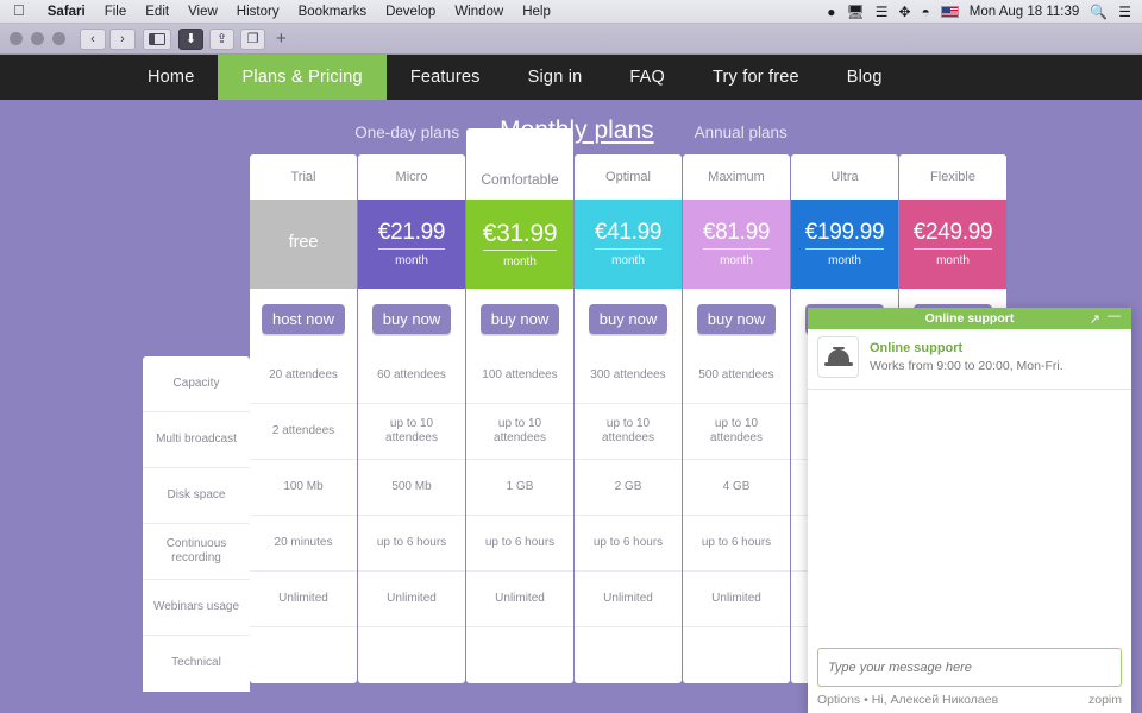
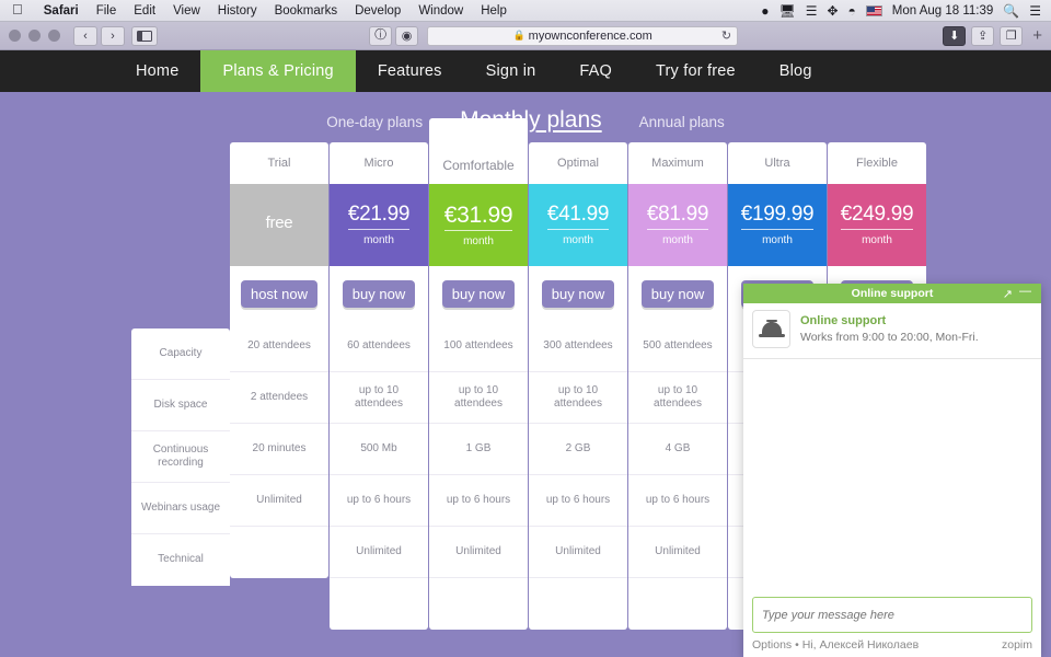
  
  Safari
  File
  Edit
  View
  History
  Bookmarks
  Develop
  Window
  Help
  ●
  🖥
  ☰
  ✥
  ◓
  Mon Aug 18 11:39
  🔍
  ☰
  ‹
  ›
+ ⓘ
+ ◉
+ 🔒
+ myownconference.com
+ ↻
  ⬇
  ⇪
  ❐
  +
  Home
  Plans & Pricing
  Features
  Sign in
  FAQ
  Try for free
  Blog
  One-day plans
  Annual plans
  Capacity
- Multi broadcast
  Disk space
  Continuous recording
  Webinars usage
  Technical
  Trial
  free
  host now
  20 attendees
  2 attendees
- 100 Mb
  20 minutes
  Unlimited
  Micro
  €21.99
  month
  buy now
  60 attendees
  up to 10 attendees
  500 Mb
  up to 6 hours
  Unlimited
  Comfortable
  €31.99
  month
  buy now
  100 attendees
  up to 10 attendees
  1 GB
  up to 6 hours
  Unlimited
  Optimal
  €41.99
  month
  buy now
  300 attendees
  up to 10 attendees
  2 GB
  up to 6 hours
  Unlimited
  Maximum
  €81.99
  month
  buy now
  500 attendees
  up to 10 attendees
  4 GB
  up to 6 hours
  Unlimited
  Ultra
  €199.99
  month
  Flexible
  €249.99
  month
  Online support
  ↗
  —
  Online support
  Works from 9:00 to 20:00, Mon-Fri.
  Type your message here
  Options • Hi, Алексей Николаев
  zopim
